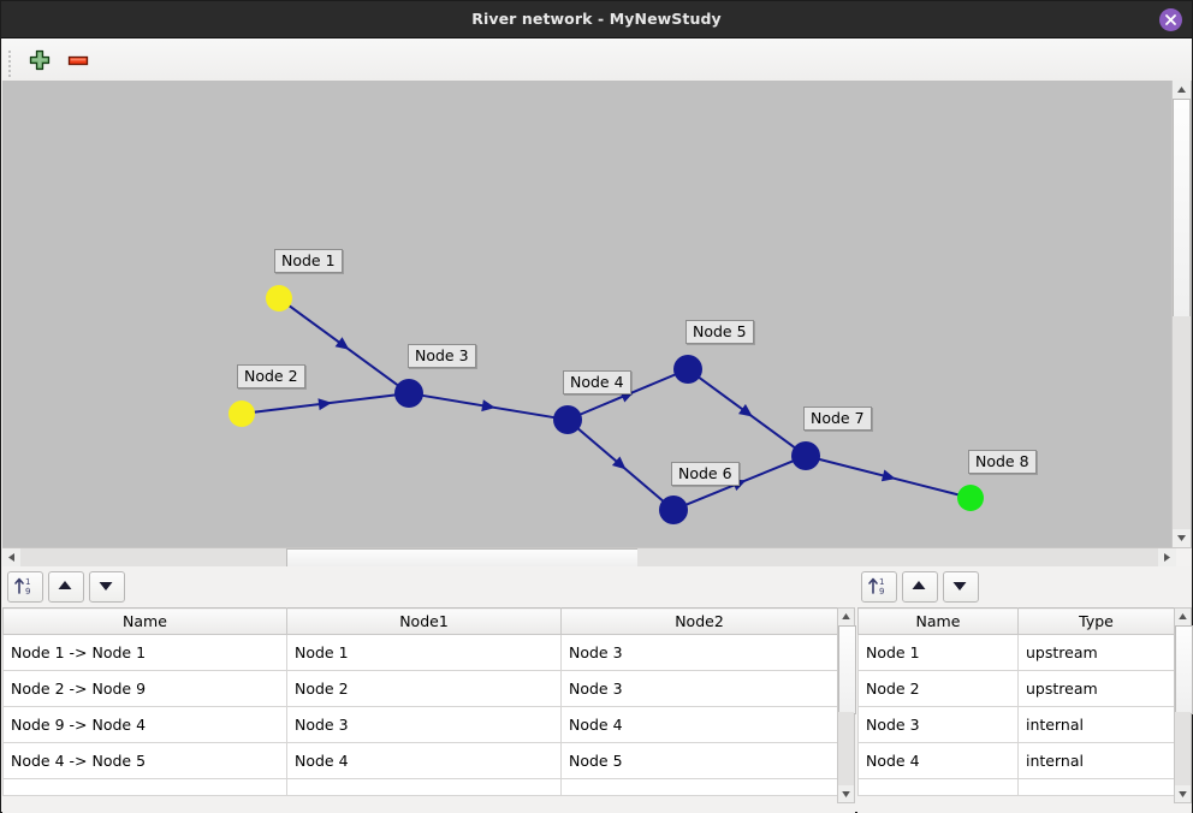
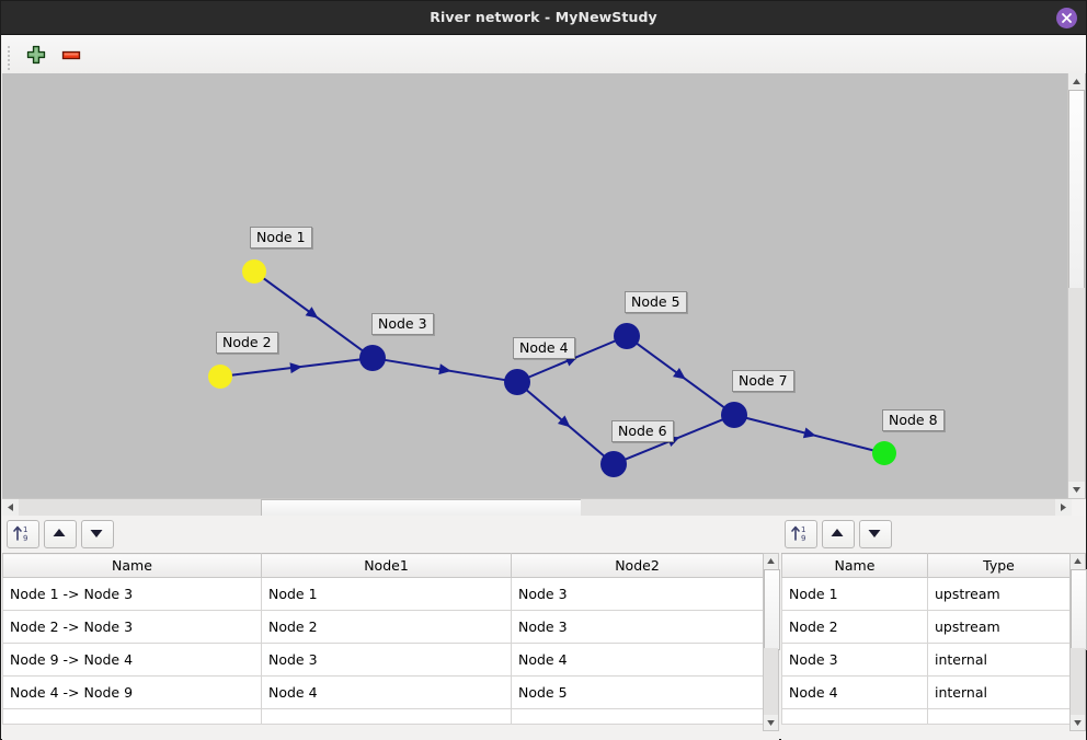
  River network - MyNewStudy
  Node 1
  Node 2
  Node 3
  Node 4
  Node 5
  Node 6
  Node 7
  Node 8
  1
  9
  Name	Node1	Node2
- Node 1 -> Node 1	Node 1	Node 3
+ Node 1 -> Node 3	Node 1	Node 3
- Node 2 -> Node 9	Node 2	Node 3
+ Node 2 -> Node 3	Node 2	Node 3
  Node 9 -> Node 4	Node 3	Node 4
- Node 4 -> Node 5	Node 4	Node 5
+ Node 4 -> Node 9	Node 4	Node 5
  1
  9
  Name	Type
  Node 1	upstream
  Node 2	upstream
  Node 3	internal
  Node 4	internal
